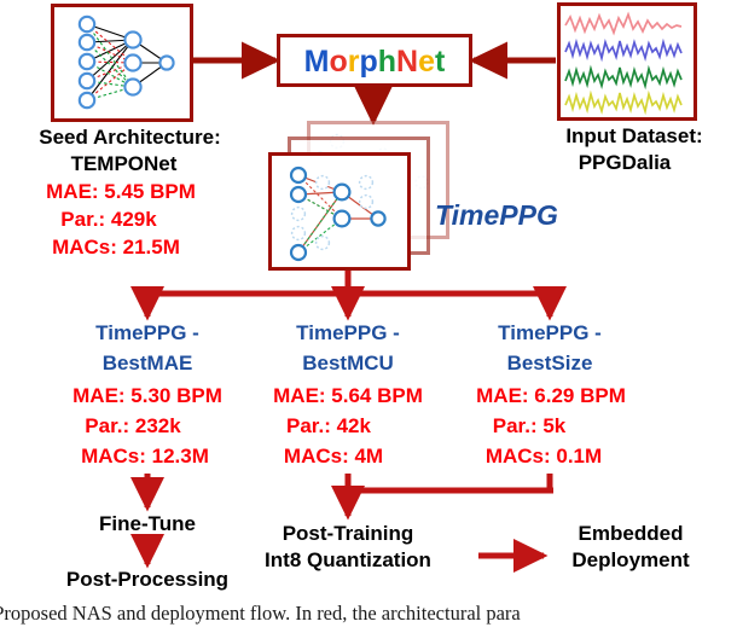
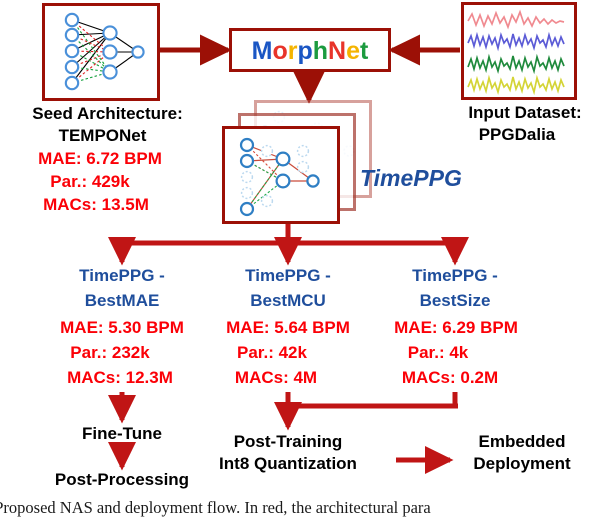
  Seed Architecture:
  TEMPONet
- MAE: 5.45 BPM
+ MAE: 6.72 BPM
  Par.: 429k
- MACs: 21.5M
+ MACs: 13.5M
  MorphNet
  Input Dataset:
  PPGDalia
  TimePPG
  TimePPG -
  BestMAE
  MAE: 5.30 BPM
  Par.: 232k
  MACs: 12.3M
  TimePPG -
  BestMCU
  MAE: 5.64 BPM
  Par.: 42k
  MACs: 4M
  TimePPG -
  BestSize
  MAE: 6.29 BPM
- Par.: 5k
+ Par.: 4k
- MACs: 0.1M
+ MACs: 0.2M
  Fine-Tune
  Post-Processing
  Post-Training
  Int8 Quantization
  Embedded
  Deployment
  roposed NAS and deployment flow. In red, the architectural para
